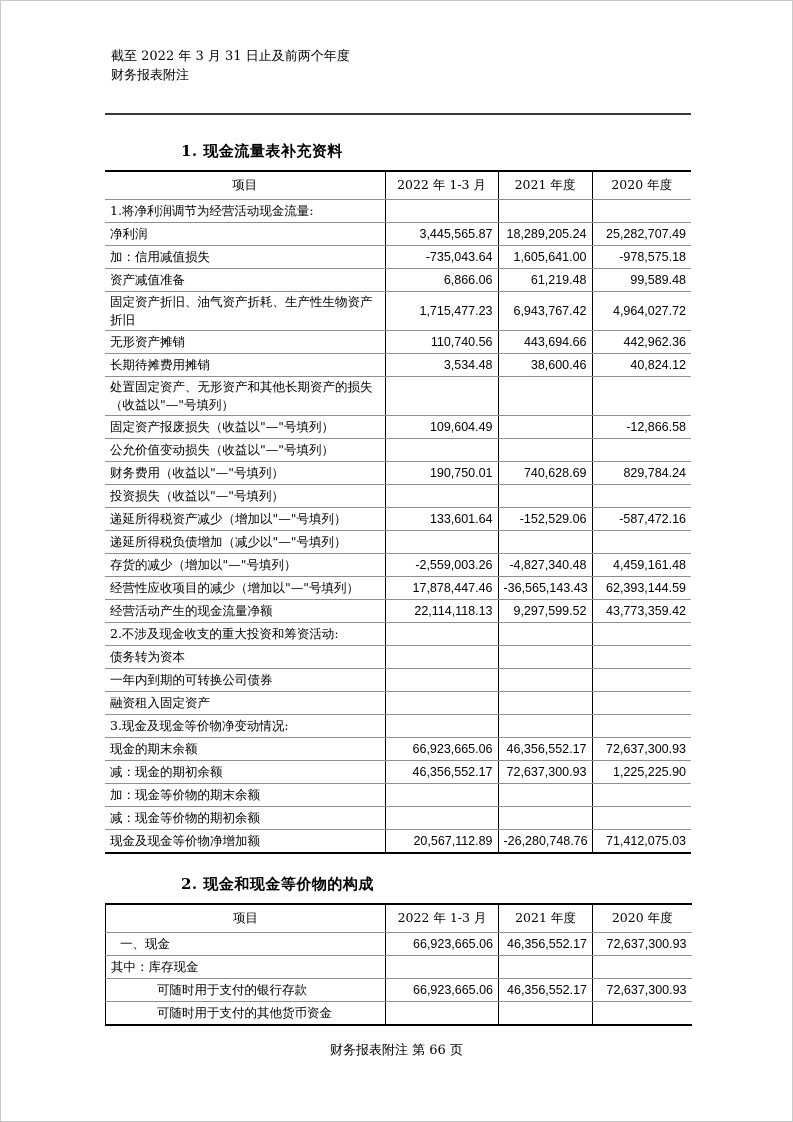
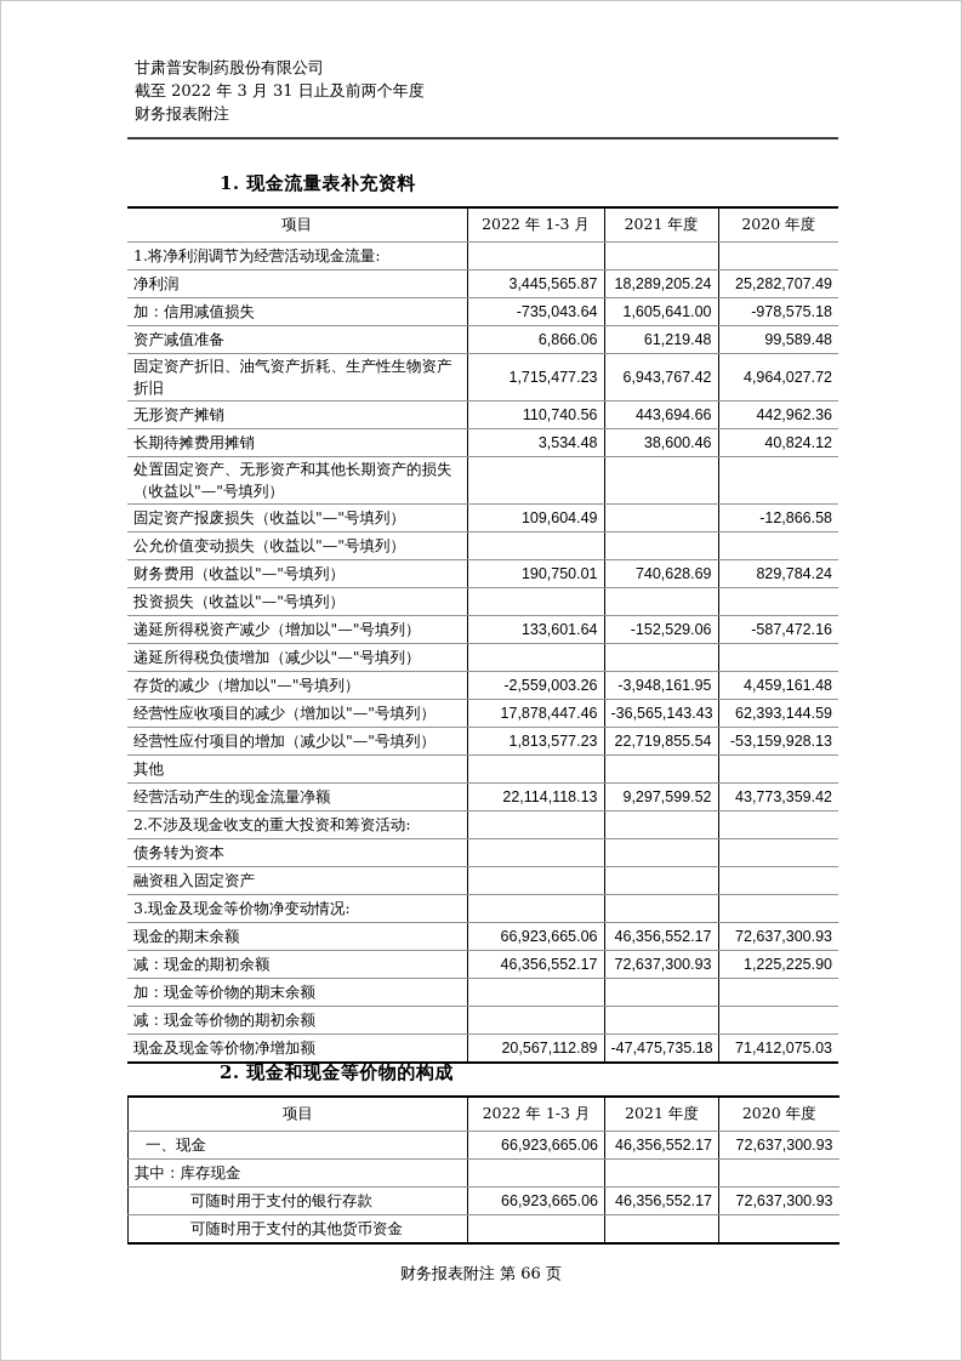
+ 甘肃普安制药股份有限公司
  截至 2022 年 3 月 31 日止及前两个年度
  财务报表附注
  1. 现金流量表补充资料
  项目	2022 年 1-3 月	2021 年度	2020 年度
  1.将净利润调节为经营活动现金流量:
  净利润	3,445,565.87	18,289,205.24	25,282,707.49
  加：信用减值损失	-735,043.64	1,605,641.00	-978,575.18
  资产减值准备	6,866.06	61,219.48	99,589.48
  固定资产折旧、油气资产折耗、生产性生物资产折旧	1,715,477.23	6,943,767.42	4,964,027.72
  无形资产摊销	110,740.56	443,694.66	442,962.36
  长期待摊费用摊销	3,534.48	38,600.46	40,824.12
  处置固定资产、无形资产和其他长期资产的损失（收益以"—"号填列）
  固定资产报废损失（收益以"—"号填列）	109,604.49		-12,866.58
  公允价值变动损失（收益以"—"号填列）
  财务费用（收益以"—"号填列）	190,750.01	740,628.69	829,784.24
  投资损失（收益以"—"号填列）
  递延所得税资产减少（增加以"—"号填列）	133,601.64	-152,529.06	-587,472.16
  递延所得税负债增加（减少以"—"号填列）
- 存货的减少（增加以"—"号填列）	-2,559,003.26	-4,827,340.48	4,459,161.48
+ 存货的减少（增加以"—"号填列）	-2,559,003.26	-3,948,161.95	4,459,161.48
  经营性应收项目的减少（增加以"—"号填列）	17,878,447.46	-36,565,143.43	62,393,144.59
+ 经营性应付项目的增加（减少以"—"号填列）	1,813,577.23	22,719,855.54	-53,159,928.13
+ 其他
  经营活动产生的现金流量净额	22,114,118.13	9,297,599.52	43,773,359.42
  2.不涉及现金收支的重大投资和筹资活动:
  债务转为资本
- 一年内到期的可转换公司债券
  融资租入固定资产
  3.现金及现金等价物净变动情况:
  现金的期末余额	66,923,665.06	46,356,552.17	72,637,300.93
  减：现金的期初余额	46,356,552.17	72,637,300.93	1,225,225.90
  加：现金等价物的期末余额
  减：现金等价物的期初余额
- 现金及现金等价物净增加额	20,567,112.89	-26,280,748.76	71,412,075.03
+ 现金及现金等价物净增加额	20,567,112.89	-47,475,735.18	71,412,075.03
  2. 现金和现金等价物的构成
  项目	2022 年 1-3 月	2021 年度	2020 年度
  一、现金	66,923,665.06	46,356,552.17	72,637,300.93
  其中：库存现金
  可随时用于支付的银行存款	66,923,665.06	46,356,552.17	72,637,300.93
  可随时用于支付的其他货币资金
  财务报表附注 第 66 页
